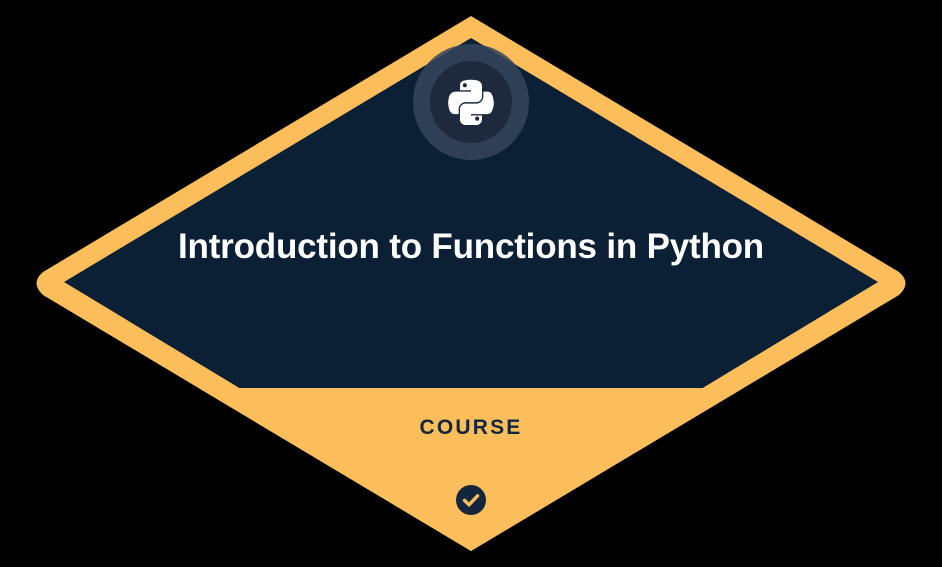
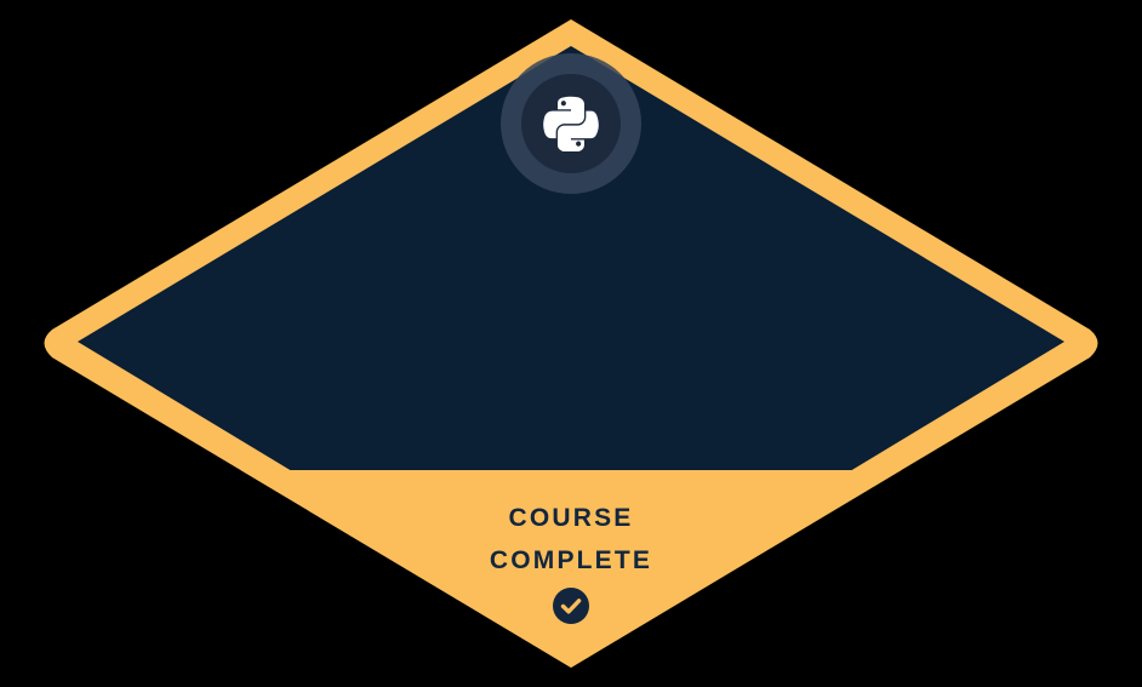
- Introduction to Functions in Python
  COURSE
+ COMPLETE
